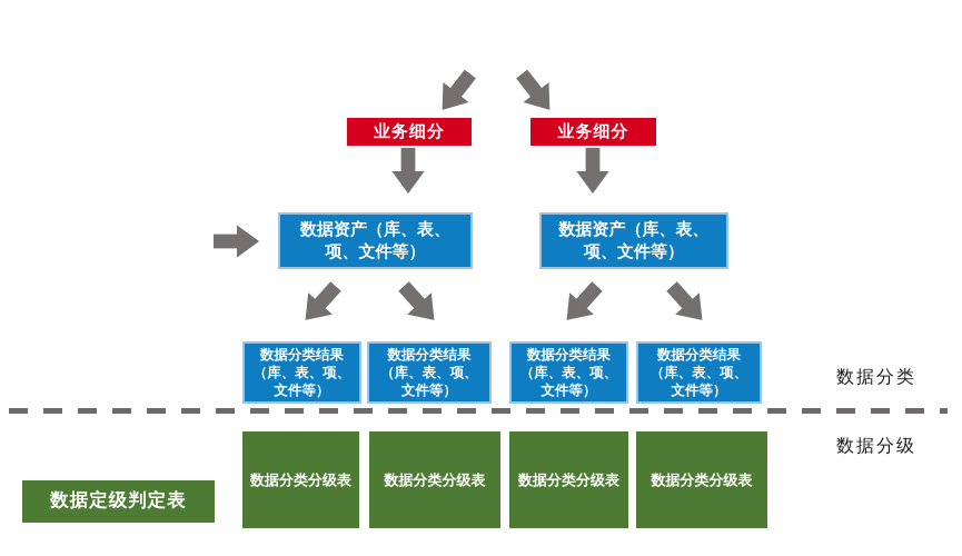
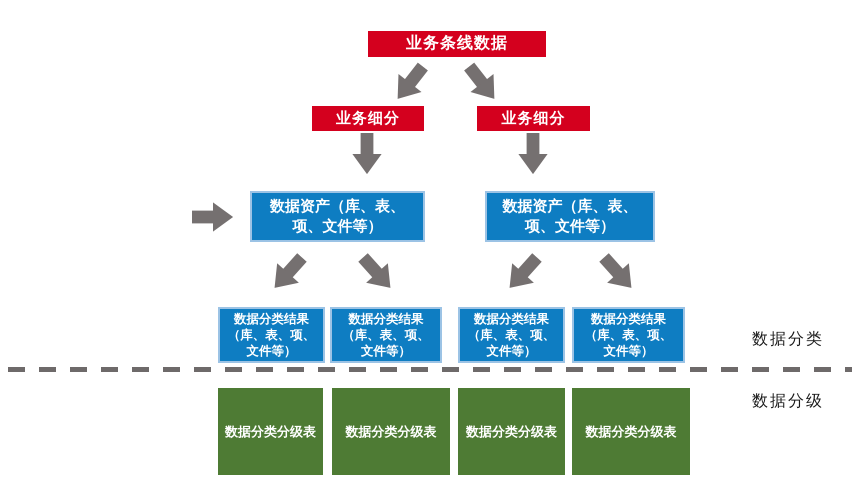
+ 业务条线数据
  业务细分
  业务细分
  数据资产（库、表、
  项、文件等）
  数据资产（库、表、
  项、文件等）
  数据分类结果
  （库、表、项、
  文件等）
  数据分类结果
  （库、表、项、
  文件等）
  数据分类结果
  （库、表、项、
  文件等）
  数据分类结果
  （库、表、项、
  文件等）
  数据分类
  数据分级
- 数据定级判定表
  数据分类分级表
  数据分类分级表
  数据分类分级表
  数据分类分级表
